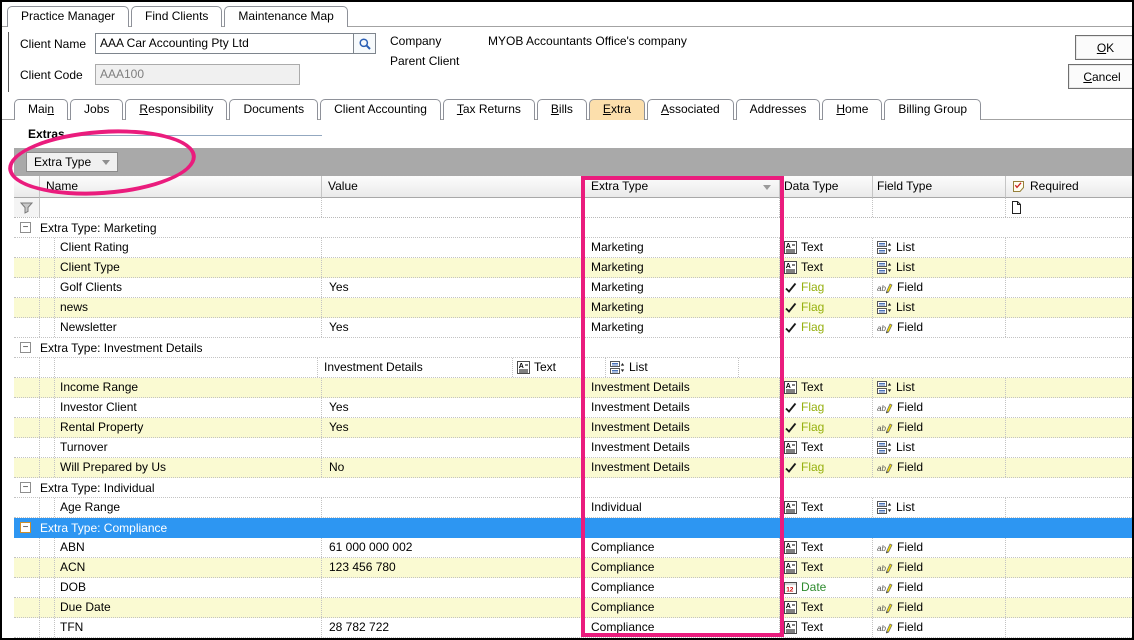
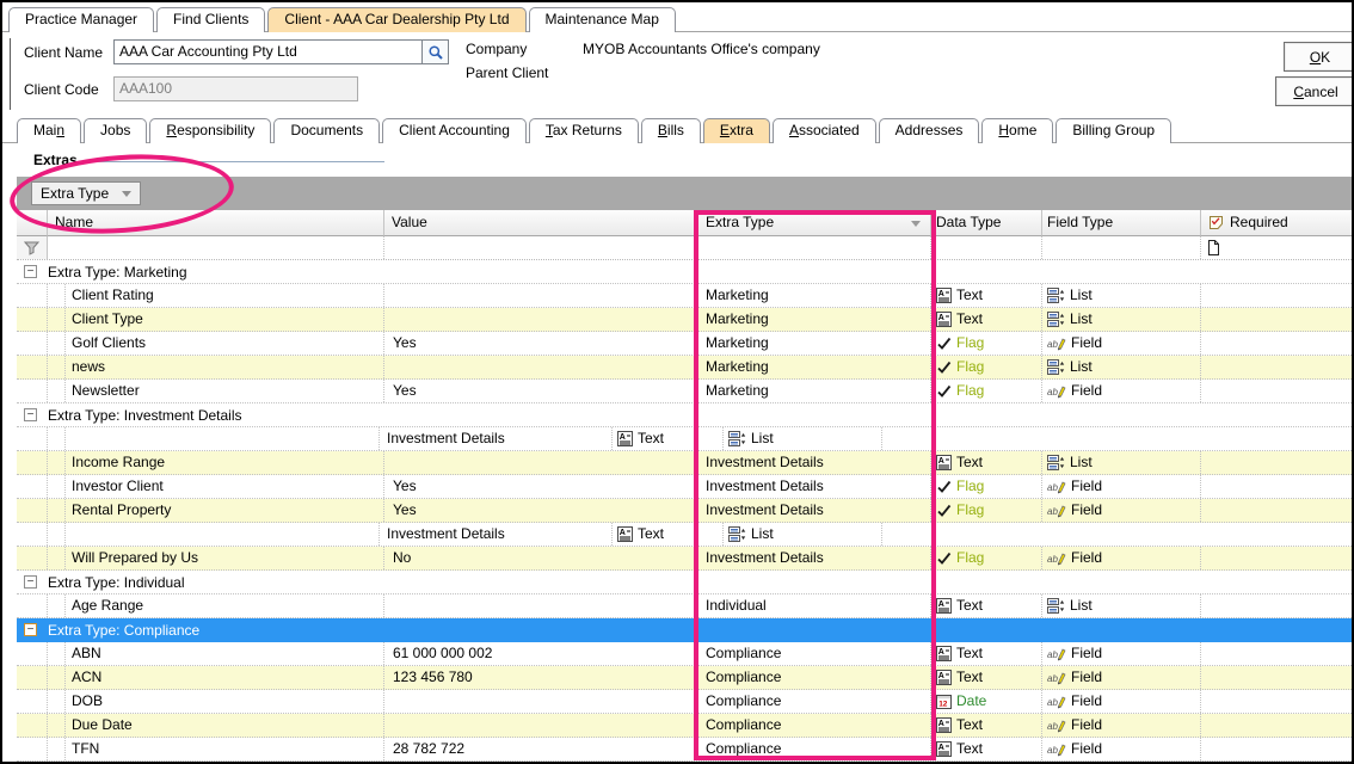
  Practice Manager
  Find Clients
+ Client - AAA Car Dealership Pty Ltd
  Maintenance Map
  Client Name
  AAA Car Accounting Pty Ltd
  Company
  MYOB Accountants Office's company
  Parent Client
  Client Code
  AAA100
  OK
  Cancel
  Main
  Jobs
  Responsibility
  Documents
  Client Accounting
  Tax Returns
  Bills
  Extra
  Associated
  Addresses
  Home
  Billing Group
  Extras
  Extra Type
  Name
  Value
  Extra Type
  Data Type
  Field Type
  Required
  −
  Extra Type: Marketing
  Client Rating
  Marketing
  Text
  List
  Client Type
  Marketing
  Text
  List
  Golf Clients
  Yes
  Marketing
  Flag
  ab
  Field
  news
  Marketing
  Flag
  List
  Newsletter
  Yes
  Marketing
  Flag
  ab
  Field
  −
  Extra Type: Investment Details
  Investment Details
  Text
  List
  Income Range
  Investment Details
  Text
  List
  Investor Client
  Yes
  Investment Details
  Flag
  ab
  Field
  Rental Property
  Yes
  Investment Details
  Flag
  ab
  Field
- Turnover
  Investment Details
  Text
  List
  Will Prepared by Us
  No
  Investment Details
  Flag
  ab
  Field
  −
  Extra Type: Individual
  Age Range
  Individual
  Text
  List
  −
  Extra Type: Compliance
  ABN
  61 000 000 002
  Compliance
  Text
  ab
  Field
  ACN
  123 456 780
  Compliance
  Text
  ab
  Field
  DOB
  Compliance
  Date
  ab
  Field
  Due Date
  Compliance
  Text
  ab
  Field
  TFN
  28 782 722
  Compliance
  Text
  ab
  Field
